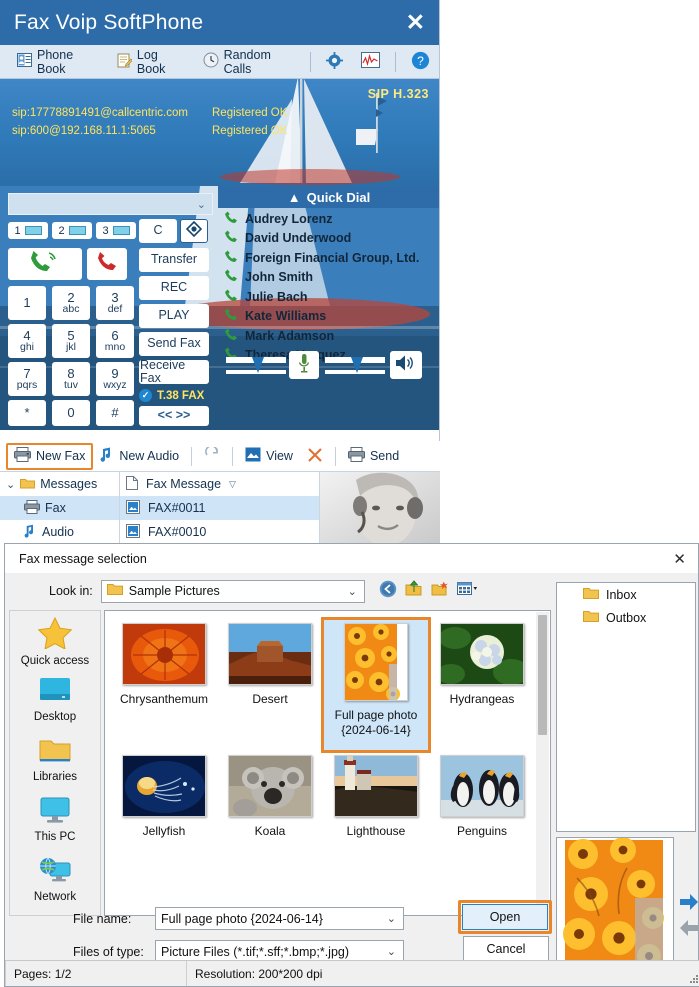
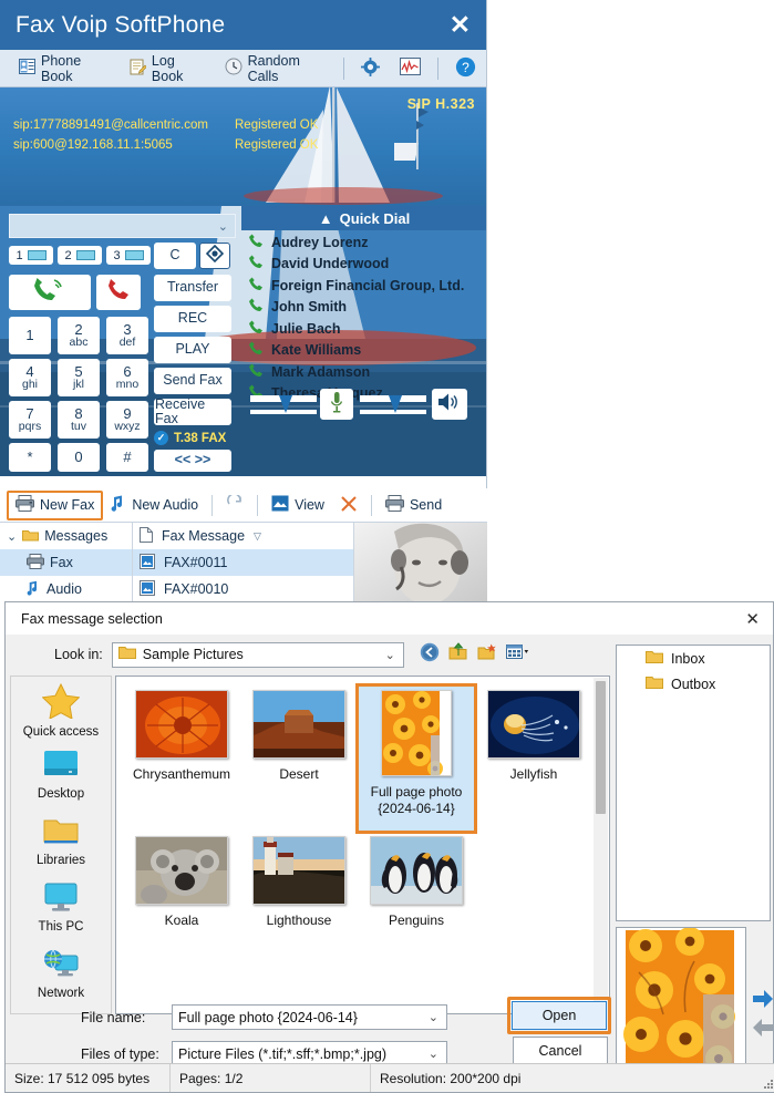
  Fax Voip SoftPhone
  ✕
  Phone Book
  Log Book
  Random Calls
  ?
  SIP H.323
  sip:17778891491@callcentric.com
  Registered OK
  sip:600@192.168.11.1:5065
  Registered OK
  ⌄
  ▲
  Quick Dial
  Audrey Lorenz
  David Underwood
  Foreign Financial Group, Ltd.
  John Smith
  Julie Bach
  Kate Williams
  Mark Adamson
  Theresquez
  1
  2
  3
  C
  1
  2
  abc
  3
  def
  4
  ghi
  5
  jkl
  6
  mno
  7
  pqrs
  8
  tuv
  9
  wxyz
  *
  0
  #
  Transfer
  REC
  PLAY
  Send Fax
  Receive Fax
  ✓
  T.38 FAX
  << >>
  New Fax
  New Audio
  View
  Send
  ⌄
  Messages
  Fax
  Audio
  Fax Message
  ▽
  FAX#0011
  FAX#0010
  Fax message selection
  ✕
  Look in:
  Sample Pictures
  ⌄
  Quick access
  Desktop
  Libraries
  This PC
  Network
  Chrysanthemum
  Desert
  Full page photo {2024-06-14}
- Hydrangeas
  Jellyfish
  Koala
  Lighthouse
  Penguins
  Inbox
  Outbox
  File name:
  Full page photo {2024-06-14}
  ⌄
  Files of type:
  Picture Files (*.tif;*.sff;*.bmp;*.jpg)
  ⌄
  Open
  Cancel
+ Size: 17 512 095 bytes
  Pages: 1/2
  Resolution: 200*200 dpi
